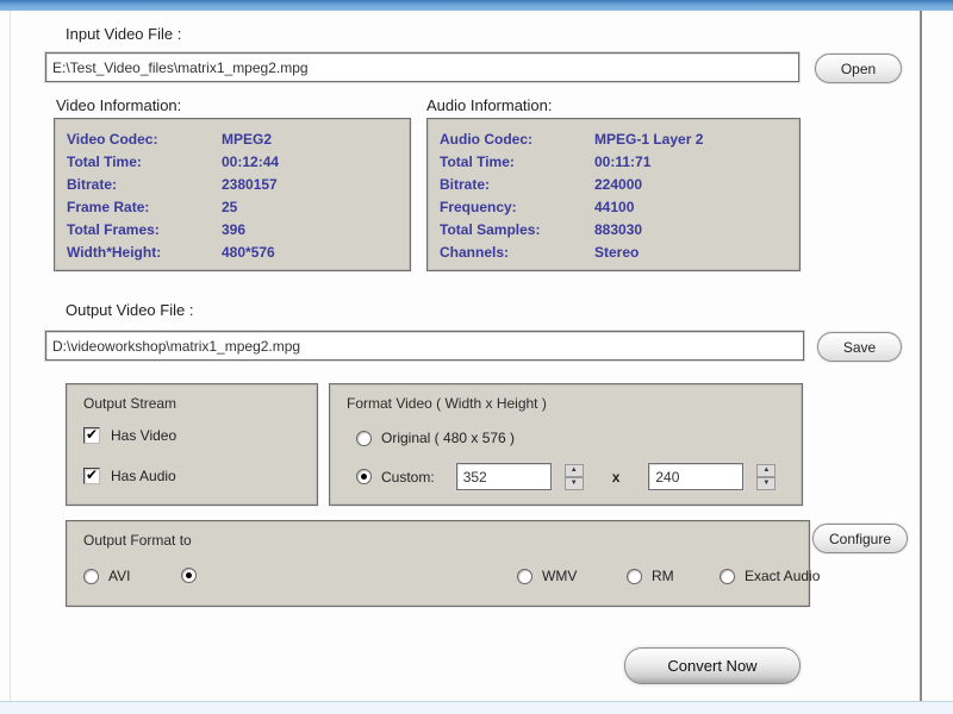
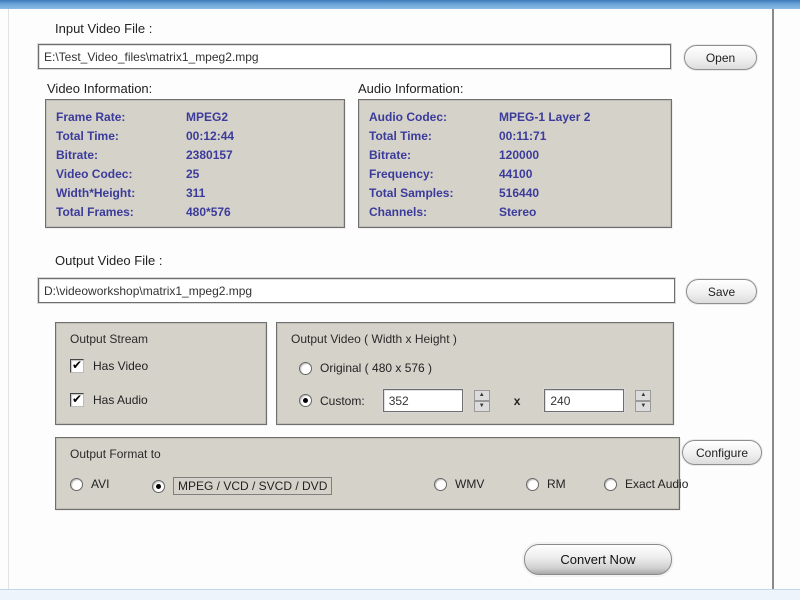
  Input Video File :
  E:\Test_Video_files\matrix1_mpeg2.mpg
  Open
  Video Information:
- Video Codec:
+ Frame Rate:
  MPEG2
  Total Time:
  00:12:44
  Bitrate:
  2380157
- Frame Rate:
+ Video Codec:
  25
- Total Frames:
+ Width*Height:
- 396
+ 311
- Width*Height:
+ Total Frames:
  480*576
  Audio Information:
  Audio Codec:
  MPEG-1 Layer 2
  Total Time:
  00:11:71
  Bitrate:
- 224000
+ 120000
  Frequency:
  44100
  Total Samples:
- 883030
+ 516440
  Channels:
  Stereo
  Output Video File :
  D:\videoworkshop\matrix1_mpeg2.mpg
  Save
  Output Stream
  ✔
  Has Video
  ✔
  Has Audio
- Format Video ( Width x Height )
+ Output Video ( Width x Height )
  Original ( 480 x 576 )
  Custom:
  352
  x
  240
  Output Format to
  AVI
+ MPEG / VCD / SVCD / DVD
  WMV
  RM
  Exact Audio
  Configure
  Convert Now
